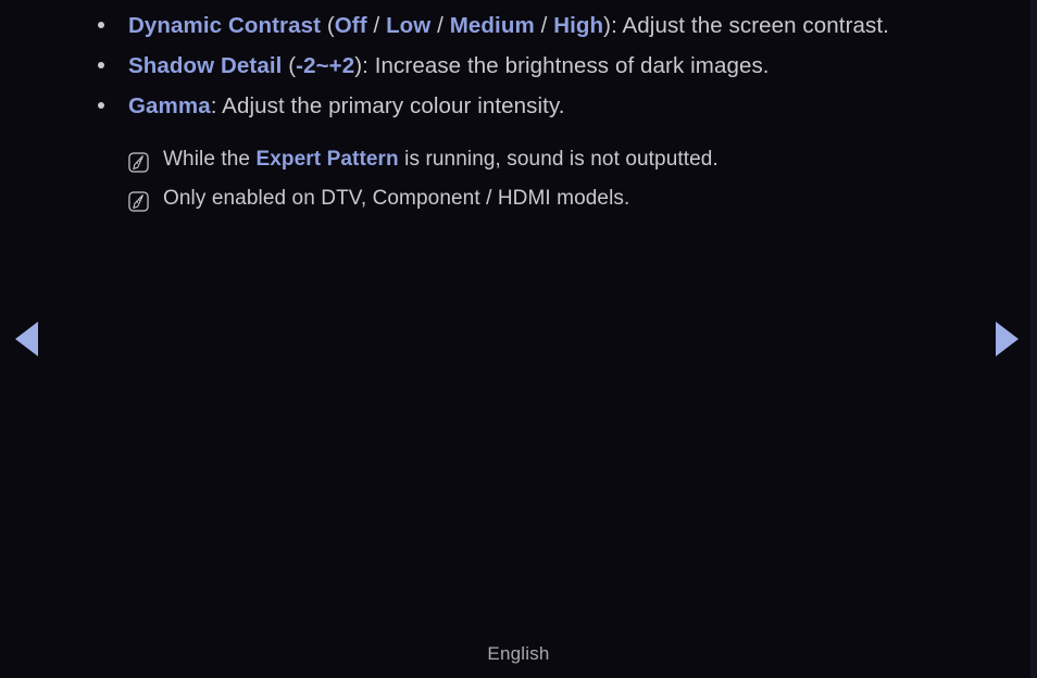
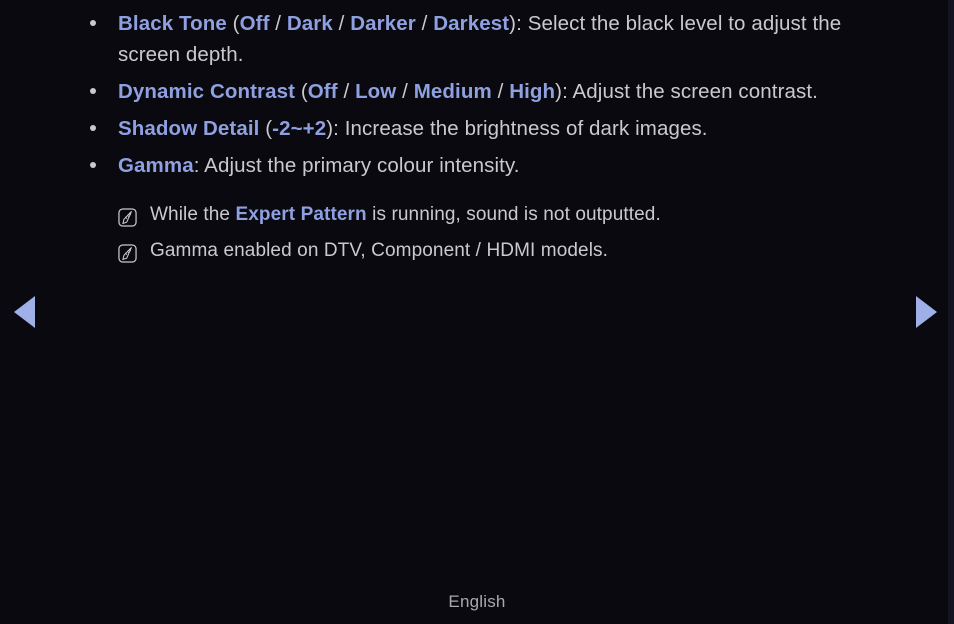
+ Black Tone (Off / Dark / Darker / Darkest): Select the black level to adjust the screen depth.
  Dynamic Contrast (Off / Low / Medium / High): Adjust the screen contrast.
  Shadow Detail (-2~+2): Increase the brightness of dark images.
  Gamma: Adjust the primary colour intensity.
  While the Expert Pattern is running, sound is not outputted.
- Only enabled on DTV, Component / HDMI models.
+ Gamma enabled on DTV, Component / HDMI models.
  English
